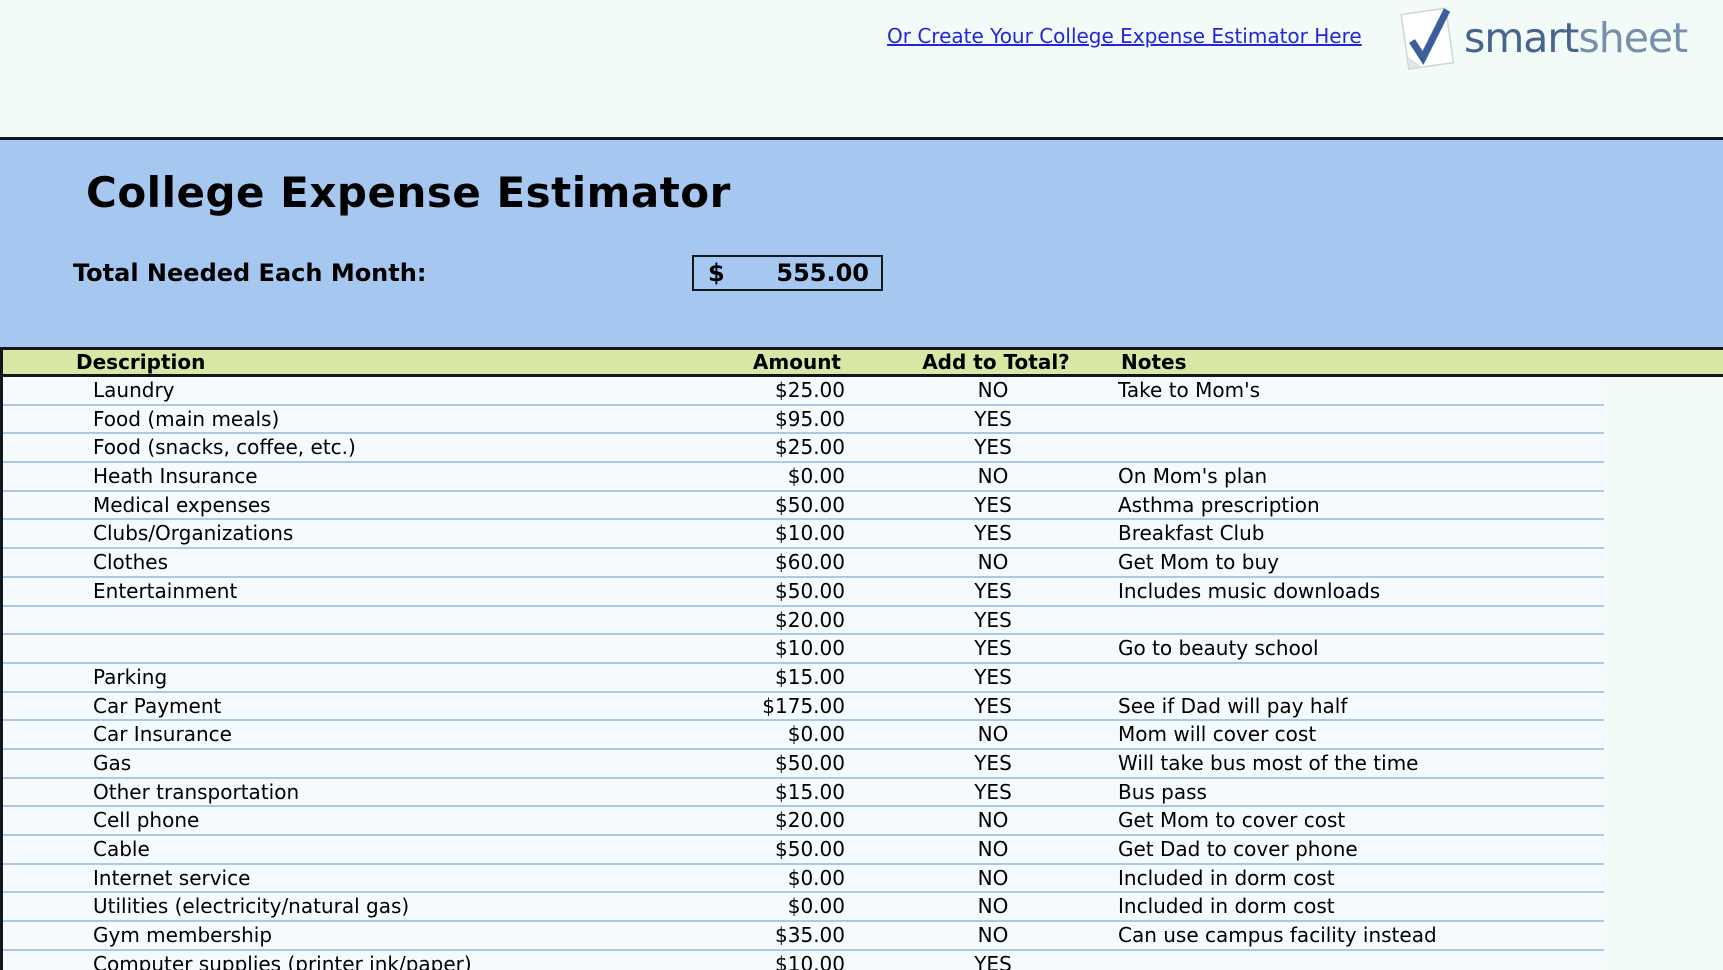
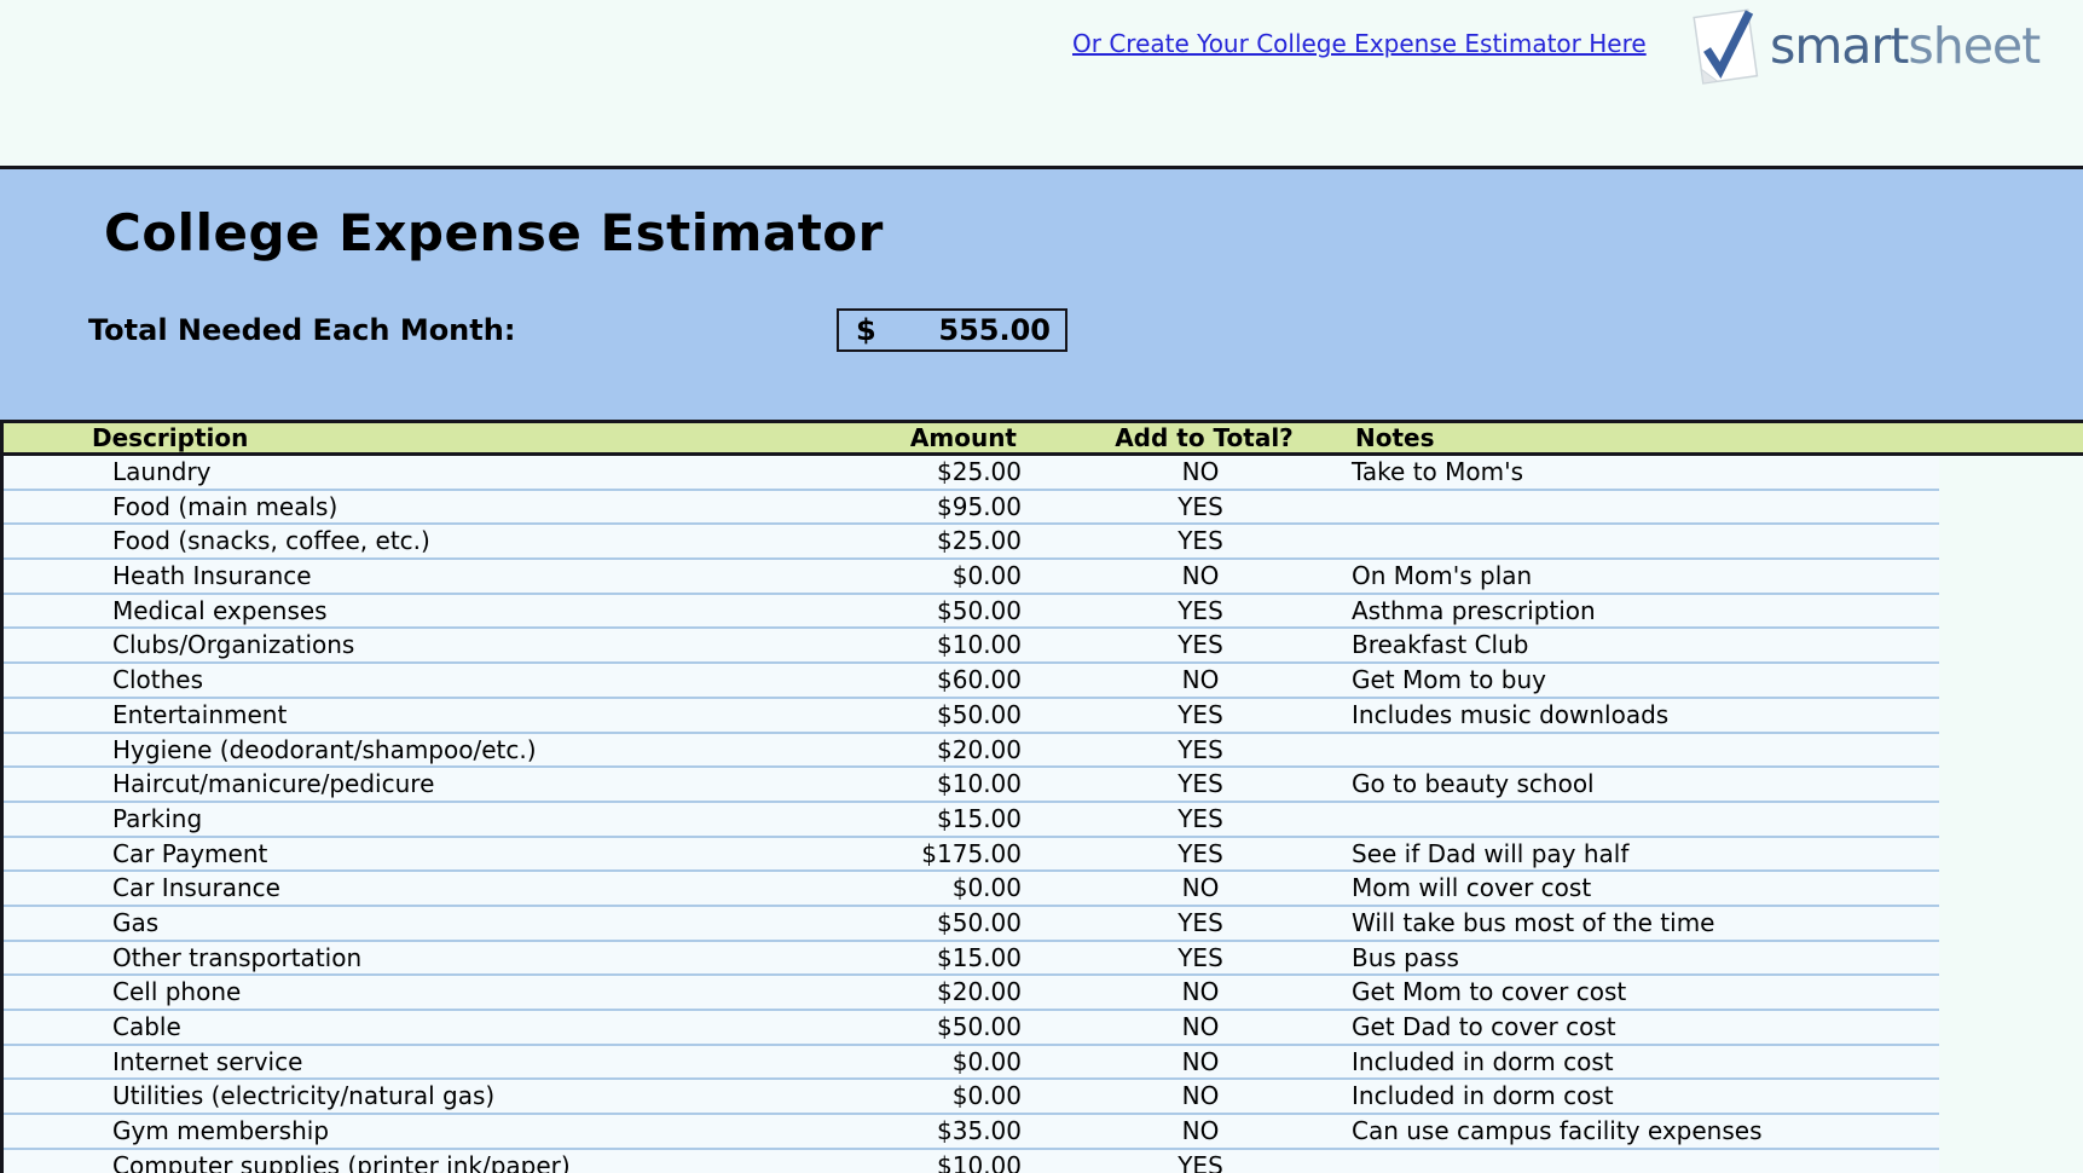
  Or Create Your College Expense Estimator Here
  smartsheet
  College Expense Estimator
  Total Needed Each Month:
  $
  555.00
  Description
  Amount
  Add to Total?
  Notes
  Laundry
  $25.00
  NO
  Take to Mom's
  Food (main meals)
  $95.00
  YES
  Food (snacks, coffee, etc.)
  $25.00
  YES
  Heath Insurance
  $0.00
  NO
  On Mom's plan
  Medical expenses
  $50.00
  YES
  Asthma prescription
  Clubs/Organizations
  $10.00
  YES
  Breakfast Club
  Clothes
  $60.00
  NO
  Get Mom to buy
  Entertainment
  $50.00
  YES
  Includes music downloads
+ Hygiene (deodorant/shampoo/etc.)
  $20.00
  YES
+ Haircut/manicure/pedicure
  $10.00
  YES
  Go to beauty school
  Parking
  $15.00
  YES
  Car Payment
  $175.00
  YES
  See if Dad will pay half
  Car Insurance
  $0.00
  NO
  Mom will cover cost
  Gas
  $50.00
  YES
  Will take bus most of the time
  Other transportation
  $15.00
  YES
  Bus pass
  Cell phone
  $20.00
  NO
  Get Mom to cover cost
  Cable
  $50.00
  NO
- Get Dad to cover phone
+ Get Dad to cover cost
  Internet service
  $0.00
  NO
  Included in dorm cost
  Utilities (electricity/natural gas)
  $0.00
  NO
  Included in dorm cost
  Gym membership
  $35.00
  NO
- Can use campus facility instead
+ Can use campus facility expenses
  Computer supplies (printer ink/paper)
  $10.00
  YES
